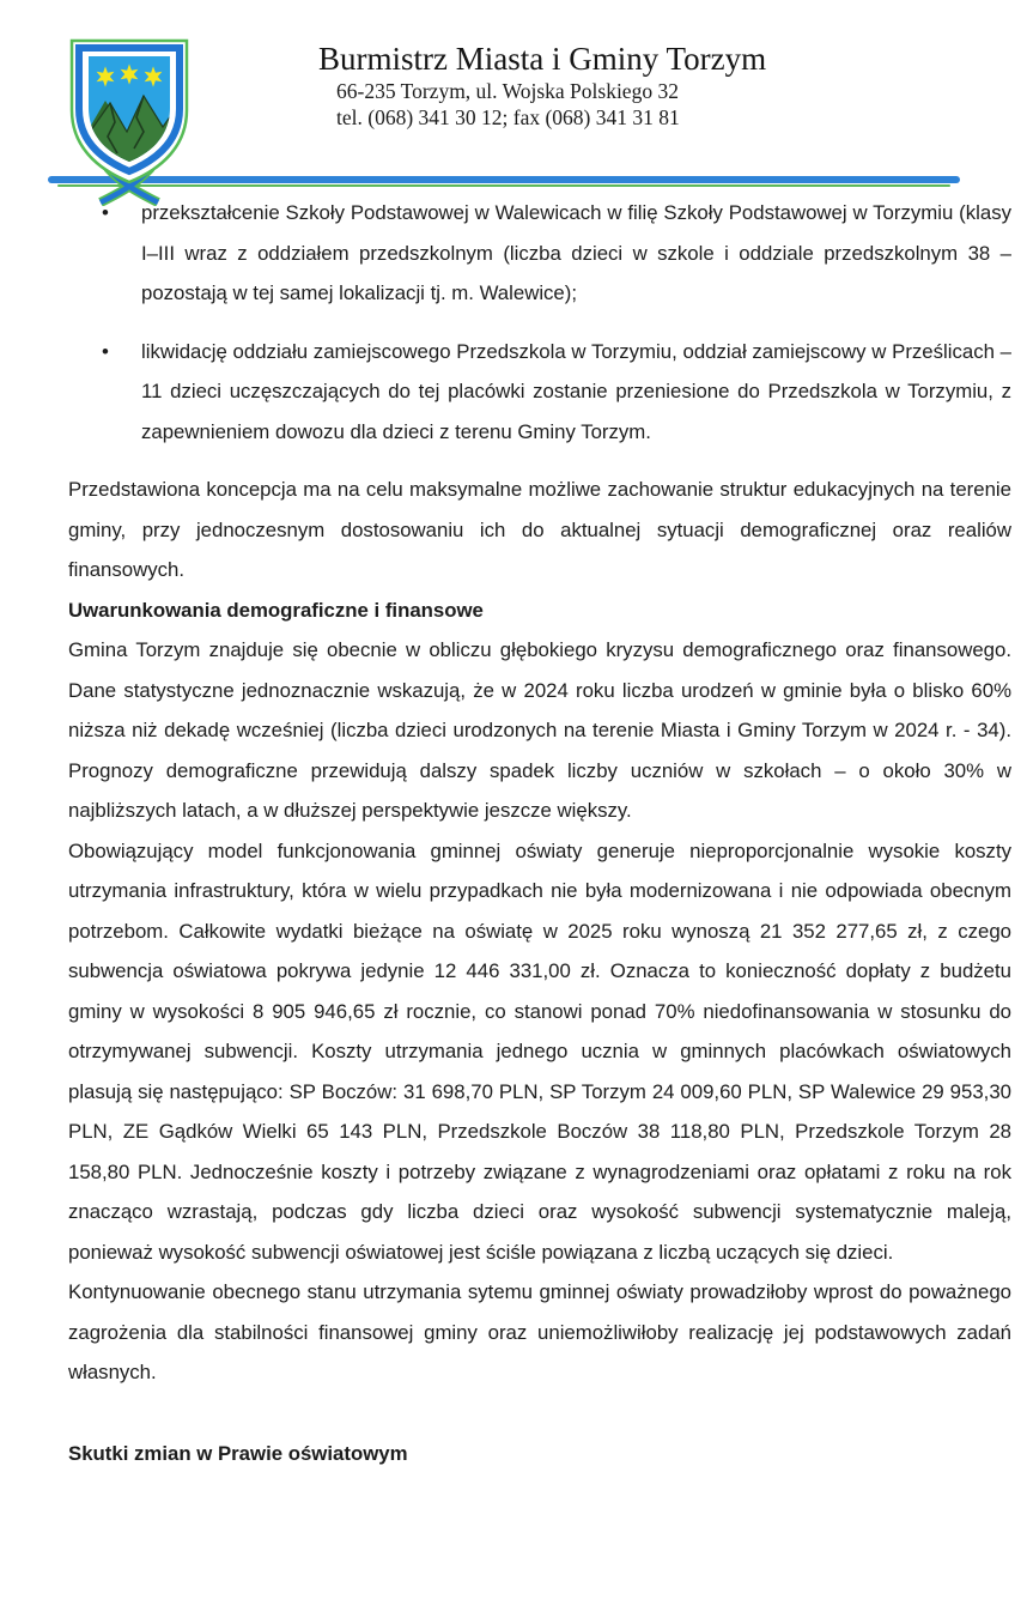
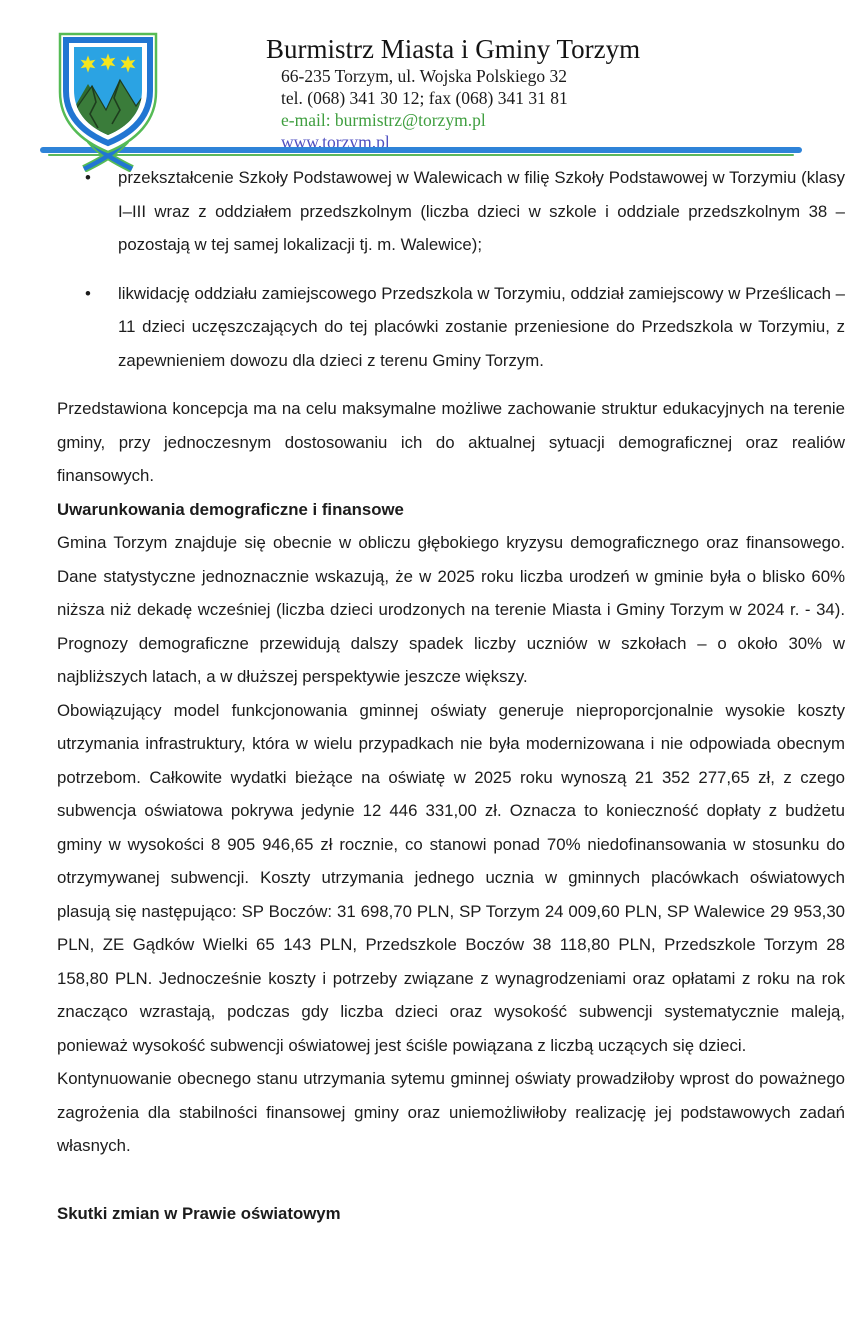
  Burmistrz Miasta i Gminy Torzym
  66-235 Torzym, ul. Wojska Polskiego 32
  tel. (068) 341 30 12; fax (068) 341 31 81
+ e-mail: burmistrz@torzym.pl
+ www.torzym.pl
  •
  przekształcenie Szkoły Podstawowej w Walewicach w filię Szkoły Podstawowej w Torzymiu (klasy I–III wraz z oddziałem przedszkolnym (liczba dzieci w szkole i oddziale przedszkolnym 38 – pozostają w tej samej lokalizacji tj. m. Walewice);
  •
  likwidację oddziału zamiejscowego Przedszkola w Torzymiu, oddział zamiejscowy w Prześlicach – 11 dzieci uczęszczających do tej placówki zostanie przeniesione do Przedszkola w Torzymiu, z zapewnieniem dowozu dla dzieci z terenu Gminy Torzym.
  Przedstawiona koncepcja ma na celu maksymalne możliwe zachowanie struktur edukacyjnych na terenie gminy, przy jednoczesnym dostosowaniu ich do aktualnej sytuacji demograficznej oraz realiów finansowych.
  Uwarunkowania demograficzne i finansowe
- Gmina Torzym znajduje się obecnie w obliczu głębokiego kryzysu demograficznego oraz finansowego. Dane statystyczne jednoznacznie wskazują, że w 2024 roku liczba urodzeń w gminie była o blisko 60% niższa niż dekadę wcześniej (liczba dzieci urodzonych na terenie Miasta i Gminy Torzym w 2024 r. - 34). Prognozy demograficzne przewidują dalszy spadek liczby uczniów w szkołach – o około 30% w najbliższych latach, a w dłuższej perspektywie jeszcze większy.
+ Gmina Torzym znajduje się obecnie w obliczu głębokiego kryzysu demograficznego oraz finansowego. Dane statystyczne jednoznacznie wskazują, że w 2025 roku liczba urodzeń w gminie była o blisko 60% niższa niż dekadę wcześniej (liczba dzieci urodzonych na terenie Miasta i Gminy Torzym w 2024 r. - 34). Prognozy demograficzne przewidują dalszy spadek liczby uczniów w szkołach – o około 30% w najbliższych latach, a w dłuższej perspektywie jeszcze większy.
  Obowiązujący model funkcjonowania gminnej oświaty generuje nieproporcjonalnie wysokie koszty utrzymania infrastruktury, która w wielu przypadkach nie była modernizowana i nie odpowiada obecnym potrzebom. Całkowite wydatki bieżące na oświatę w 2025 roku wynoszą 21 352 277,65 zł, z czego subwencja oświatowa pokrywa jedynie 12 446 331,00 zł. Oznacza to konieczność dopłaty z budżetu gminy w wysokości 8 905 946,65 zł rocznie, co stanowi ponad 70% niedofinansowania w stosunku do otrzymywanej subwencji. Koszty utrzymania jednego ucznia w gminnych placówkach oświatowych plasują się następująco: SP Boczów: 31 698,70 PLN, SP Torzym 24 009,60 PLN, SP Walewice 29 953,30 PLN, ZE Gądków Wielki 65 143 PLN, Przedszkole Boczów 38 118,80 PLN, Przedszkole Torzym 28 158,80 PLN. Jednocześnie koszty i potrzeby związane z wynagrodzeniami oraz opłatami z roku na rok znacząco wzrastają, podczas gdy liczba dzieci oraz wysokość subwencji systematycznie maleją, ponieważ wysokość subwencji oświatowej jest ściśle powiązana z liczbą uczących się dzieci.
  Kontynuowanie obecnego stanu utrzymania sytemu gminnej oświaty prowadziłoby wprost do poważnego zagrożenia dla stabilności finansowej gminy oraz uniemożliwiłoby realizację jej podstawowych zadań własnych.
  Skutki zmian w Prawie oświatowym
